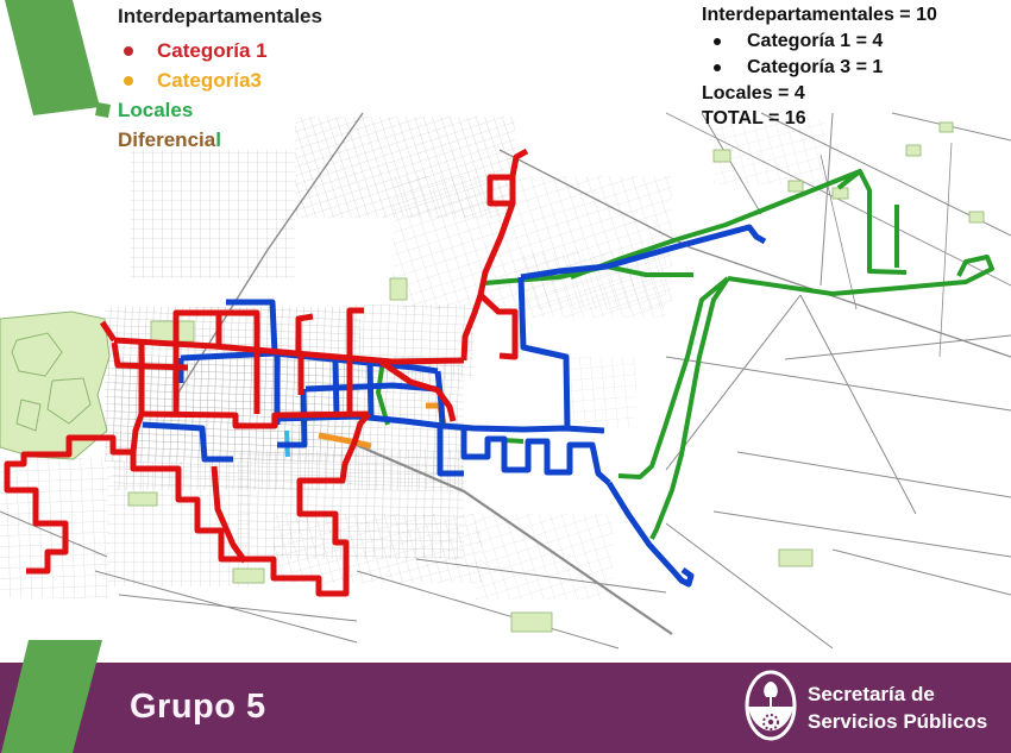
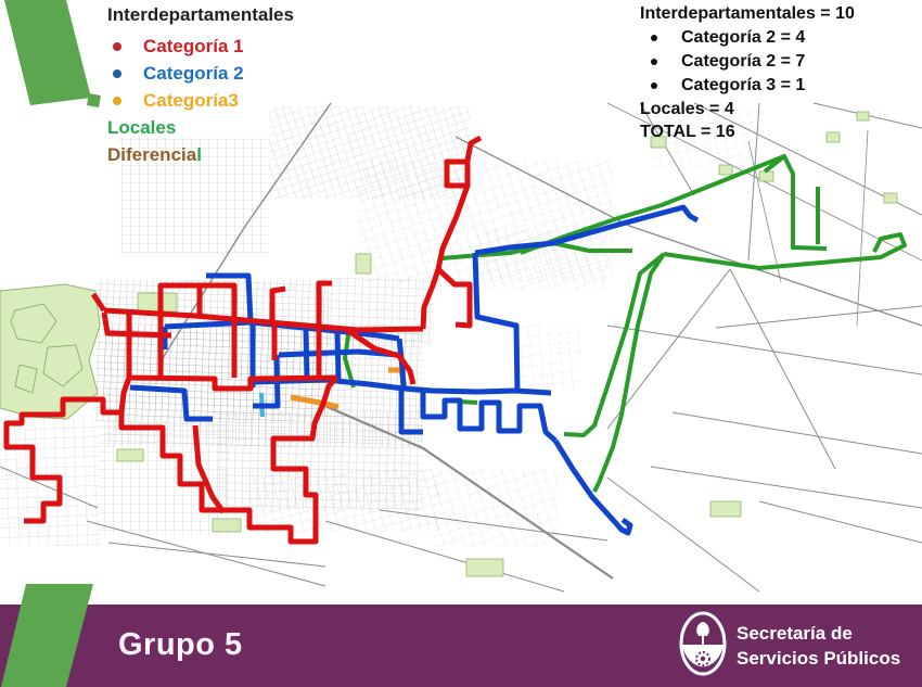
  Interdepartamentales
  Categoría 1
+ Categoría 2
  Categoría3
  Locales
  Diferencia
  l
  Interdepartamentales = 10
- Categoría 1 = 4
+ Categoría 2 = 4
+ Categoría 2 = 7
  Categoría 3 = 1
  Locales = 4
  TOTAL = 16
  Grupo 5
  Secretaría de
  Servicios Públicos
